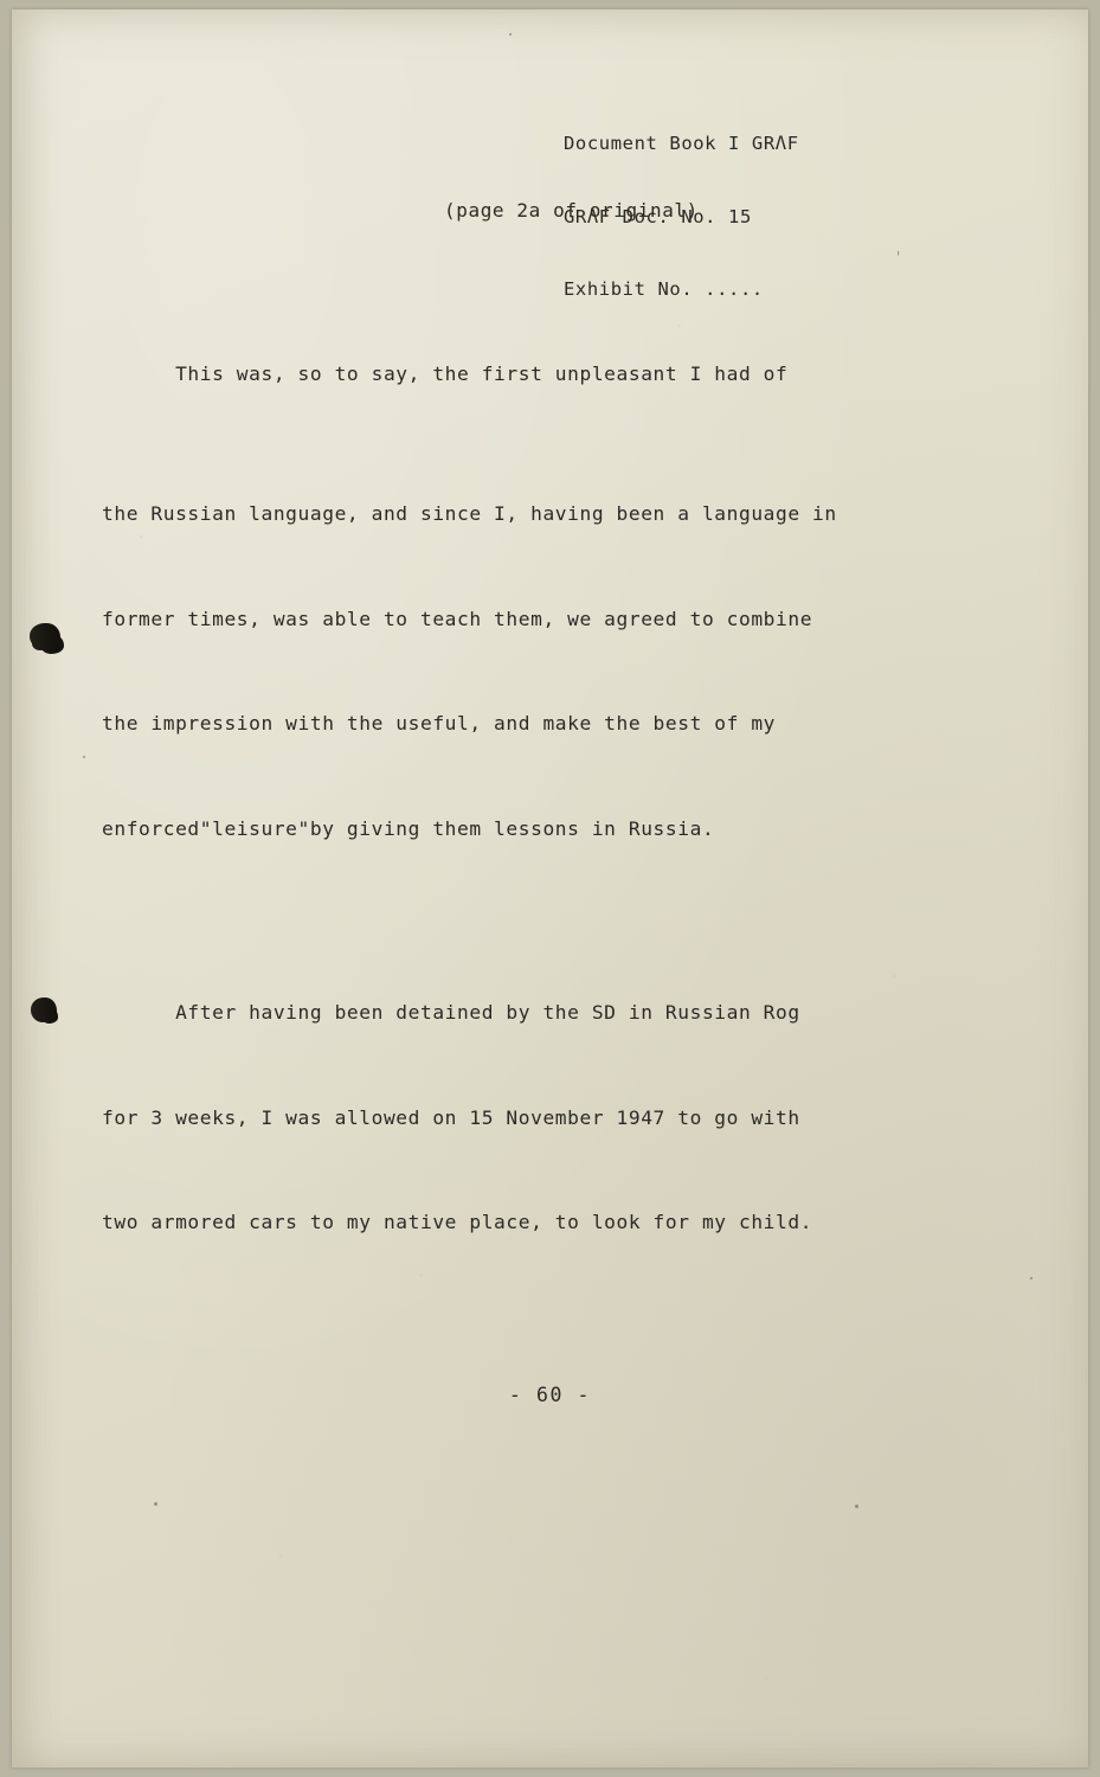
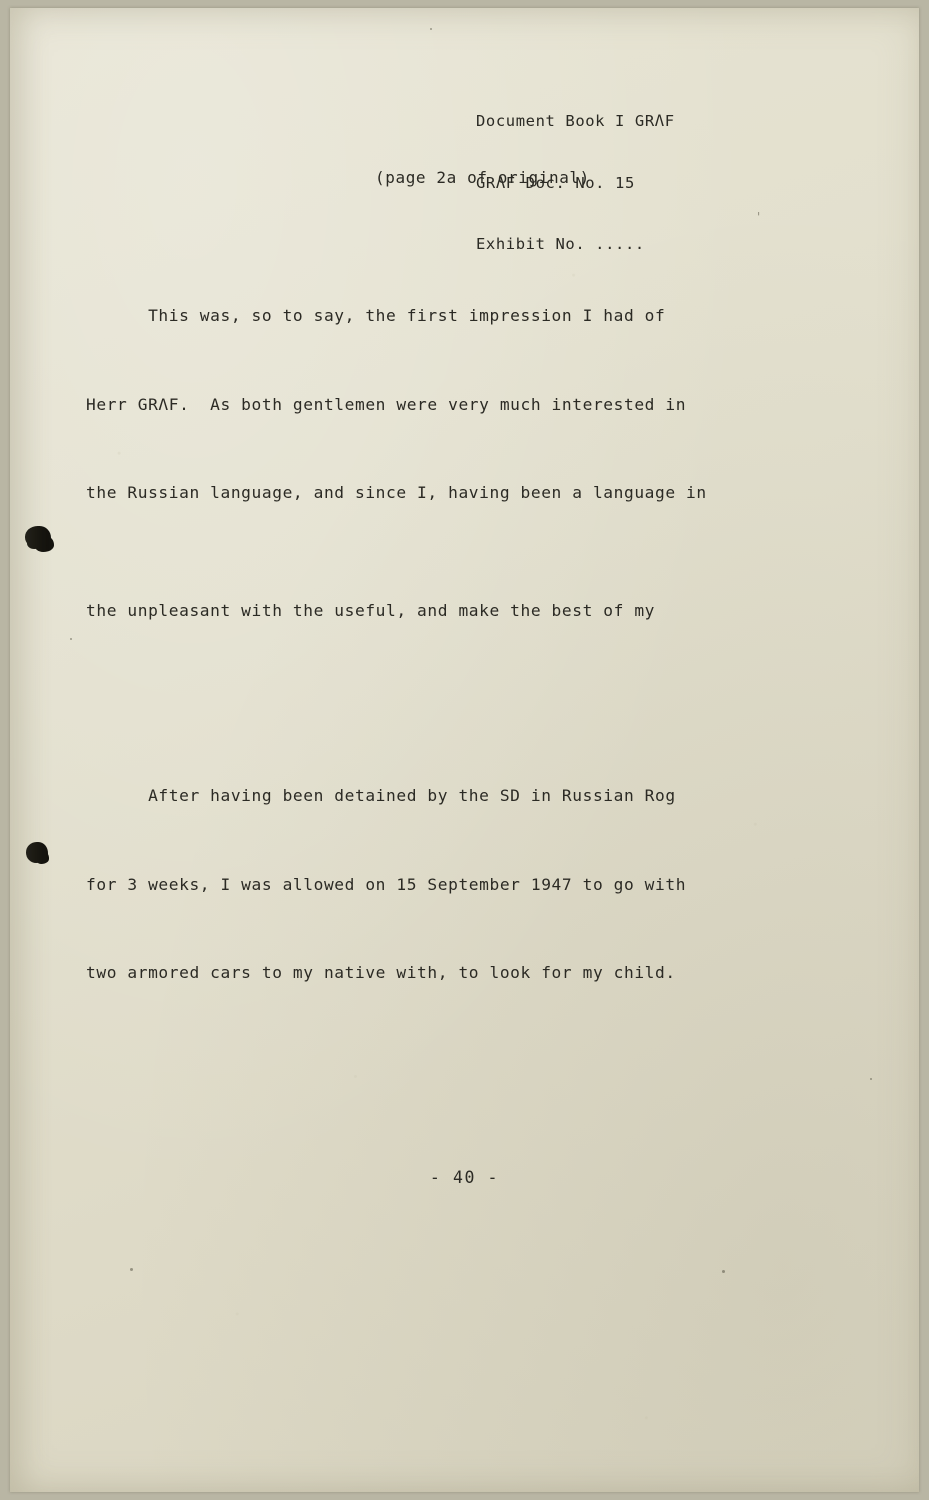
  Document Book I GRΛF
  GRΛF Doc. No. 15
  Exhibit No. .....
  (page 2a of original)
  '
- This was, so to say, the first unpleasant I had of
+ This was, so to say, the first impression I had of
+ Herr GRΛF. As both gentlemen were very much interested in
  the Russian language, and since I, having been a language in
- former times, was able to teach them, we agreed to combine
- the impression with the useful, and make the best of my
+ the unpleasant with the useful, and make the best of my
- enforced"leisure"by giving them lessons in Russia.
  After having been detained by the SD in Russian Rog
- for 3 weeks, I was allowed on 15 November 1947 to go with
+ for 3 weeks, I was allowed on 15 September 1947 to go with
- two armored cars to my native place, to look for my child.
+ two armored cars to my native with, to look for my child.
- - 60 -
+ - 40 -
